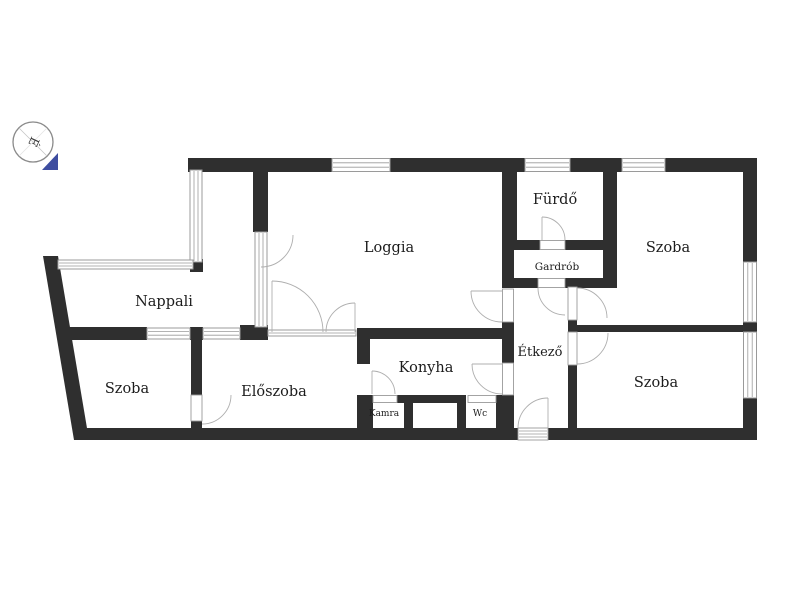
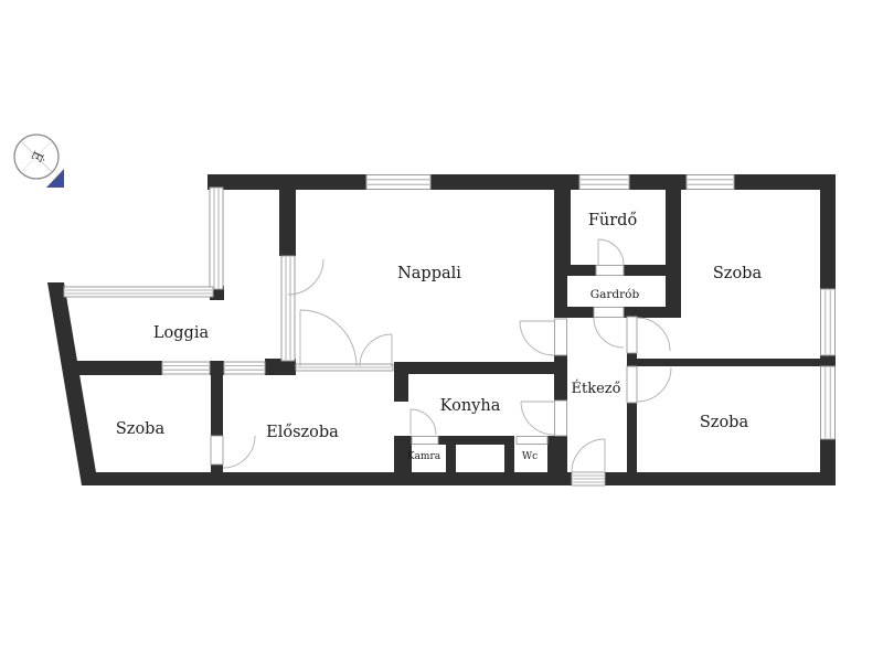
- Nappali
+ Loggia
  Szoba
  Előszoba
- Loggia
+ Nappali
  Konyha
  Kamra
  Wc
  Étkező
  Fürdő
  Gardrób
  Szoba
  Szoba
